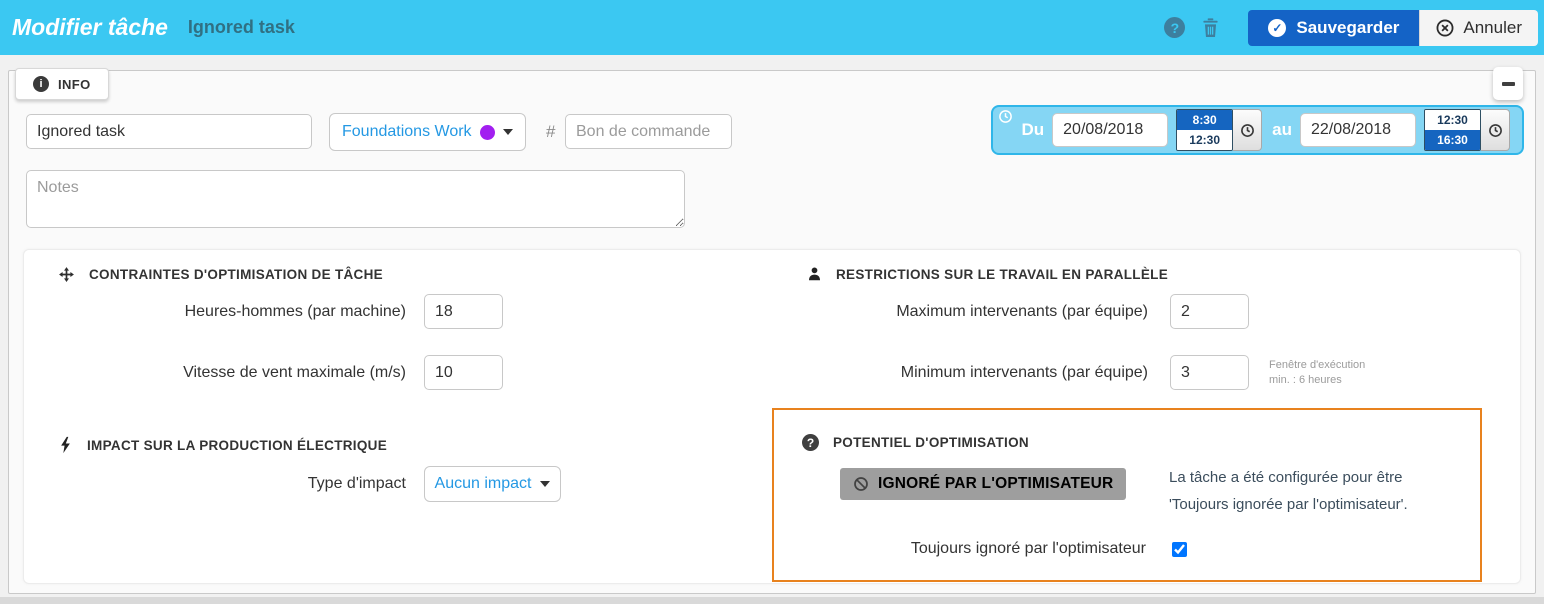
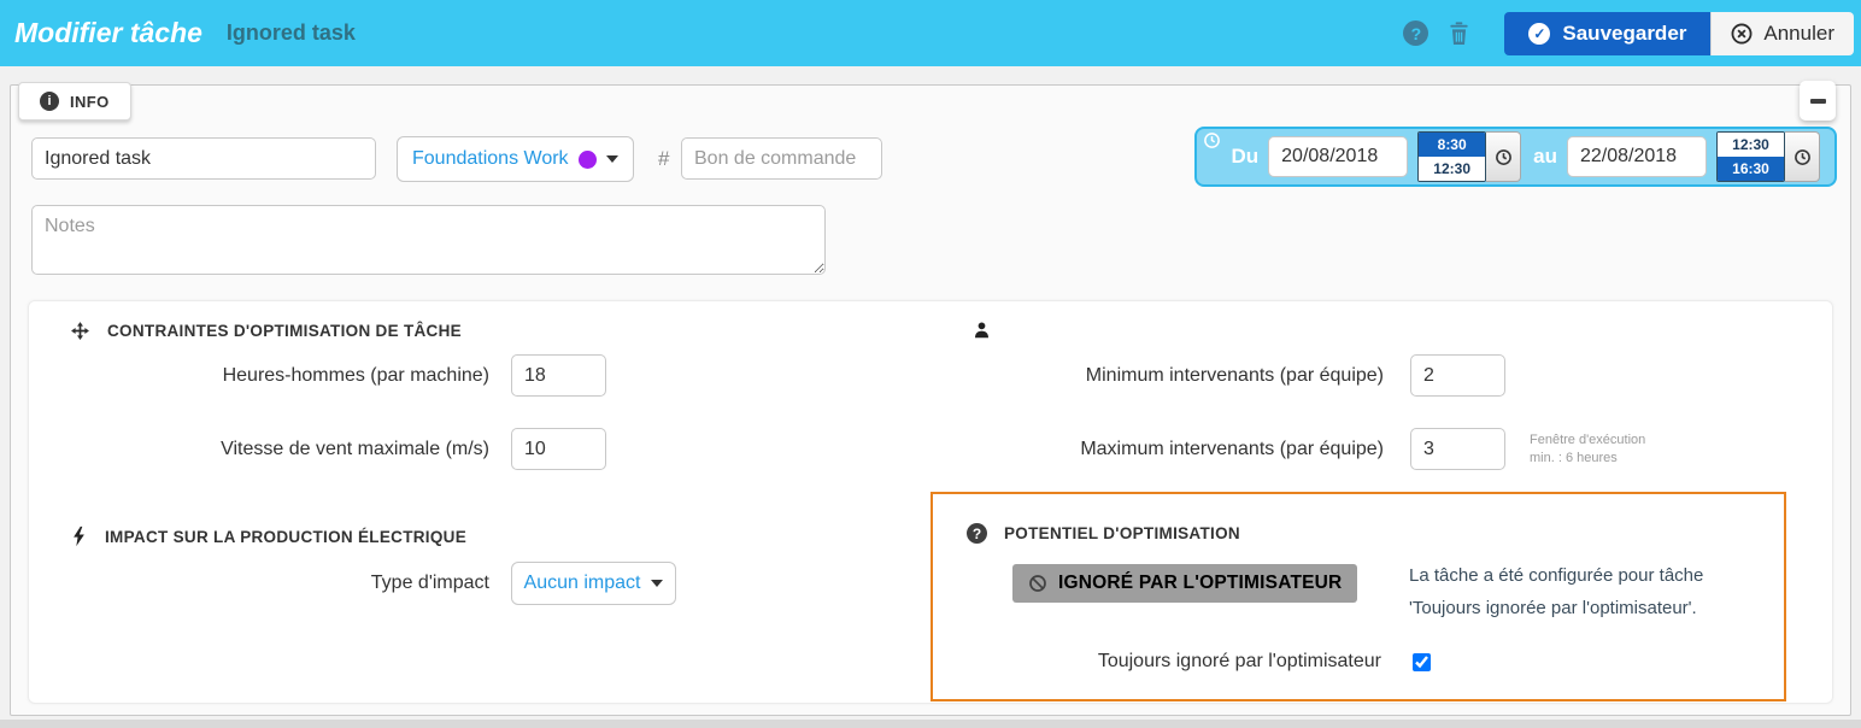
  Modifier tâche
  Ignored task
  ?
  ✓
  Sauvegarder
  Annuler
  i
  INFO
  Ignored task
  Foundations Work
  #
  Bon de commande
  Notes
  Du
  20/08/2018
  8:30
  12:30
  au
  22/08/2018
  12:30
  16:30
  CONTRAINTES D'OPTIMISATION DE TÂCHE
  Heures-hommes (par machine)
  18
  Vitesse de vent maximale (m/s)
  10
  IMPACT SUR LA PRODUCTION ÉLECTRIQUE
  Type d'impact
  Aucun impact
- RESTRICTIONS SUR LE TRAVAIL EN PARALLÈLE
- Maximum intervenants (par équipe)
+ Minimum intervenants (par équipe)
  2
- Minimum intervenants (par équipe)
+ Maximum intervenants (par équipe)
  3
  Fenêtre d'exécution
  min. : 6 heures
  ?
  POTENTIEL D'OPTIMISATION
  IGNORÉ PAR L'OPTIMISATEUR
- La tâche a été configurée pour être
+ La tâche a été configurée pour tâche
  'Toujours ignorée par l'optimisateur'.
  Toujours ignoré par l'optimisateur
